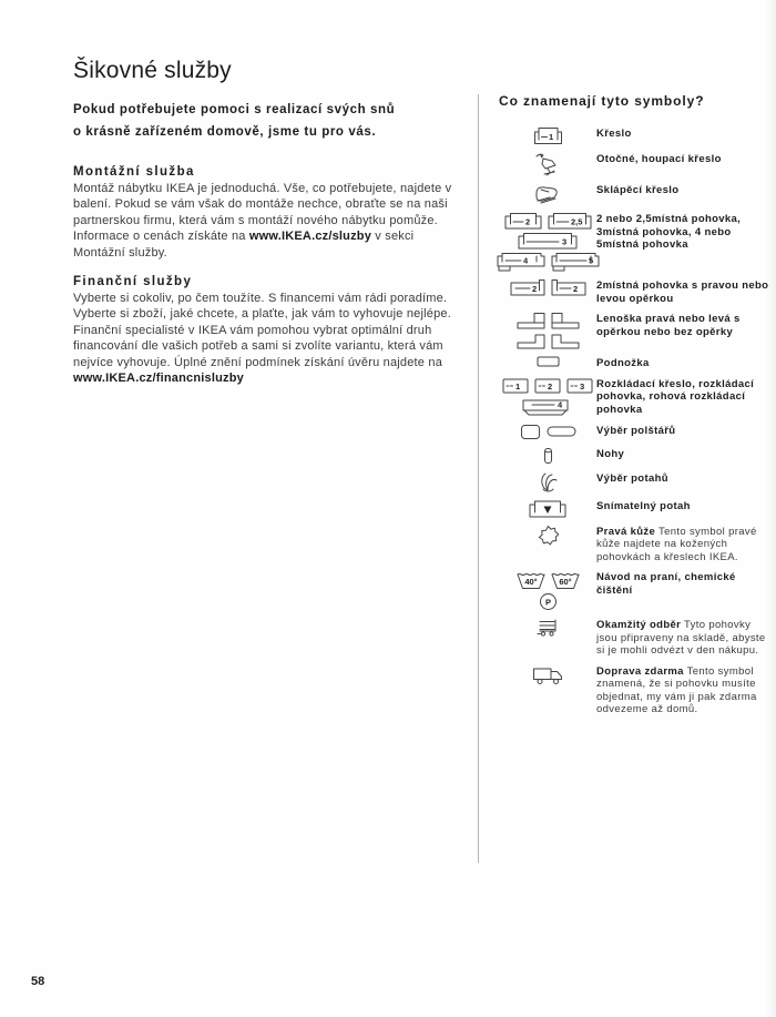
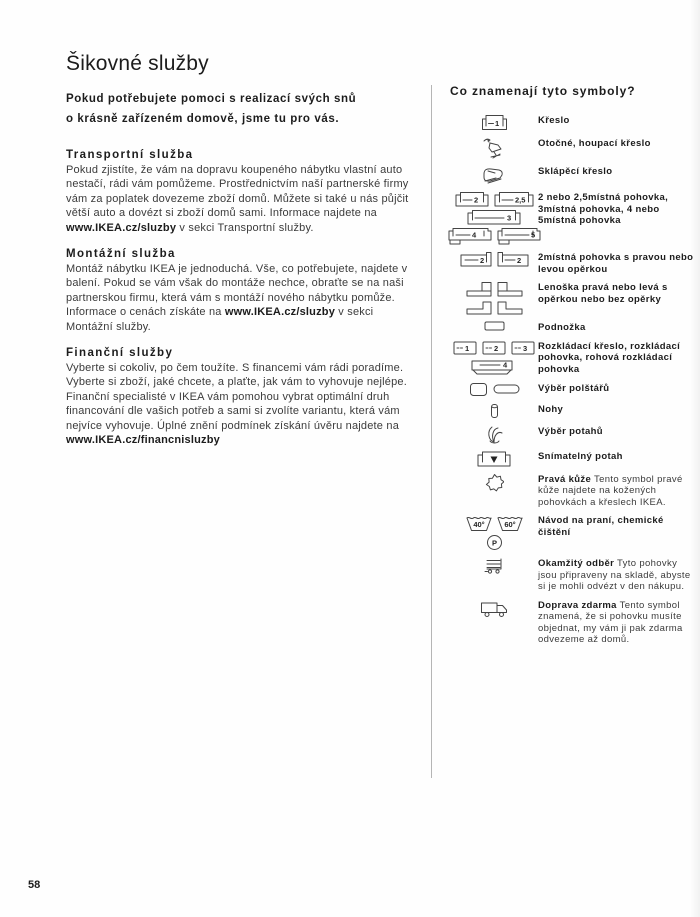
  Šikovné služby
  Pokud potřebujete pomoci s realizací svých snů
  o krásně zařízeném domově, jsme tu pro vás.
+ Transportní služba
+ Pokud zjistíte, že vám na dopravu koupeného nábytku vlastní auto nestačí, rádi vám pomůžeme. Prostřednictvím naší partnerské firmy vám za poplatek dovezeme zboží domů. Můžete si také u nás půjčit větší auto a dovézt si zboží domů sami. Informace najdete na www.IKEA.cz/sluzby v sekci Transportní služby.
  Montážní služba
  Montáž nábytku IKEA je jednoduchá. Vše, co potřebujete, najdete v balení. Pokud se vám však do montáže nechce, obraťte se na naši partnerskou firmu, která vám s montáží nového nábytku pomůže. Informace o cenách získáte na www.IKEA.cz/sluzby v sekci Montážní služby.
  Finanční služby
  Vyberte si cokoliv, po čem toužíte. S financemi vám rádi poradíme. Vyberte si zboží, jaké chcete, a plaťte, jak vám to vyhovuje nejlépe. Finanční specialisté v IKEA vám pomohou vybrat optimální druh financování dle vašich potřeb a sami si zvolíte variantu, která vám nejvíce vyhovuje. Úplné znění podmínek získání úvěru najdete na www.IKEA.cz/financnisluzby
  Co znamenají tyto symboly?
  1
  Křeslo
  Otočné, houpací křeslo
  Sklápěcí křeslo
  2
  2,5
  3
  4
  5
  2 nebo 2,5místná pohovka, 3místná pohovka, 4 nebo 5místná pohovka
  2
  2
  2místná pohovka s pravou nebo levou opěrkou
  Lenoška pravá nebo levá s opěrkou nebo bez opěrky
  Podnožka
  1
  2
  3
  4
  Rozkládací křeslo, rozkládací pohovka, rohová rozkládací pohovka
  Výběr polštářů
  Nohy
  Výběr potahů
  Snímatelný potah
  Pravá kůže Tento symbol pravé kůže najdete na kožených pohovkách a křeslech IKEA.
  40°
  60°
  P
  Návod na praní, chemické čištění
  Okamžitý odběr Tyto pohovky jsou připraveny na skladě, abyste si je mohli odvézt v den nákupu.
  Doprava zdarma Tento symbol znamená, že si pohovku musíte objednat, my vám ji pak zdarma odvezeme až domů.
  58
